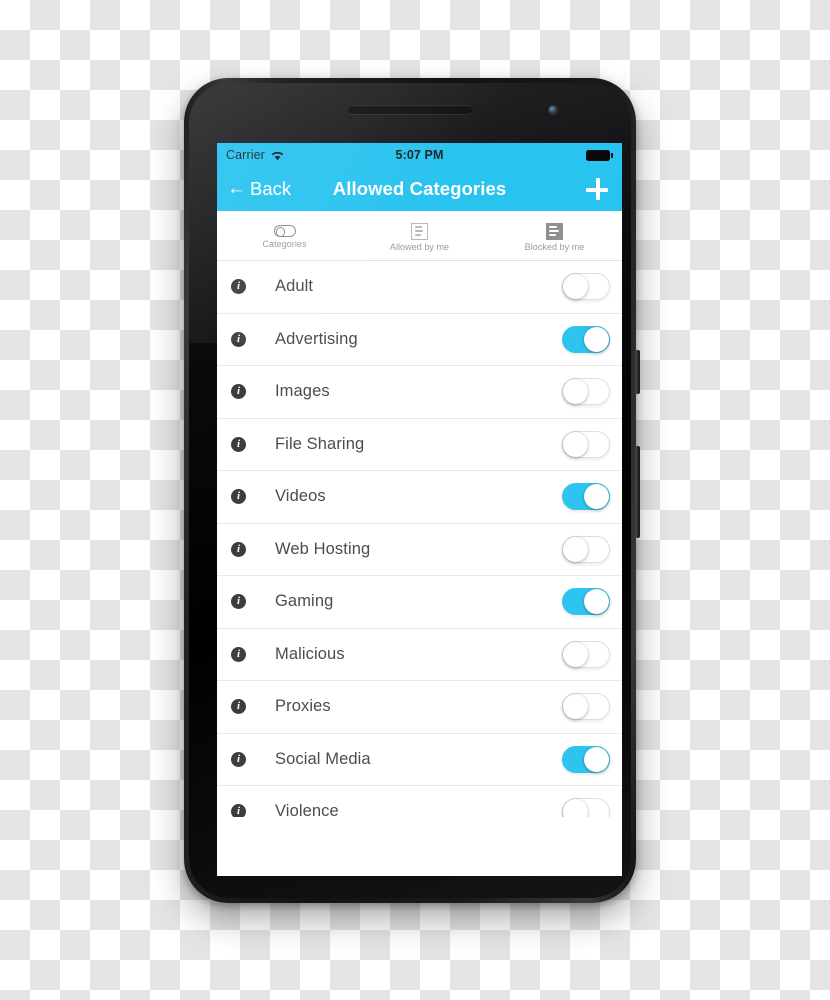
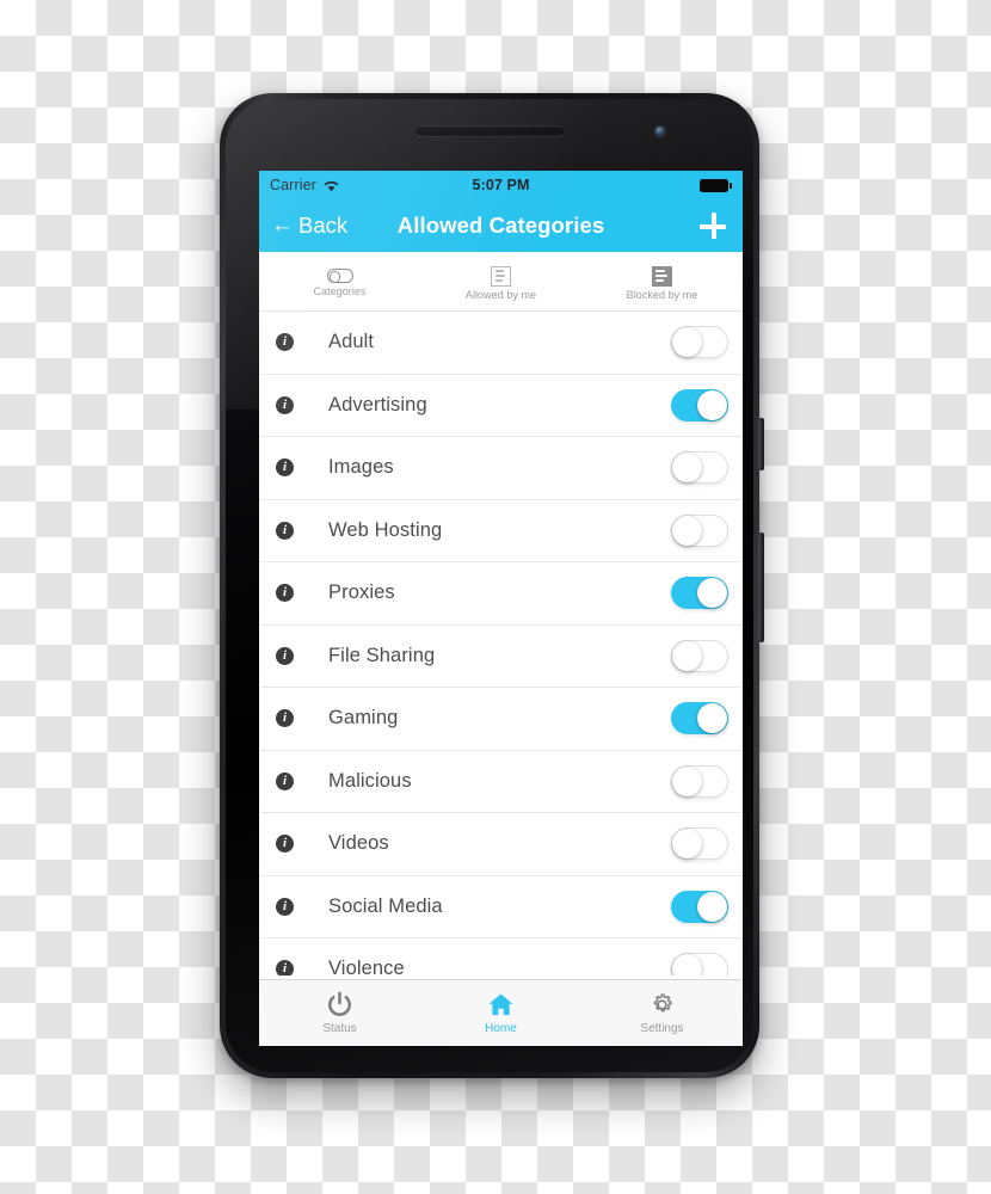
  i
  Images
  i
- File Sharing
+ Web Hosting
  i
- Videos
+ Proxies
  i
- Web Hosting
+ File Sharing
  i
  Gaming
  i
  Malicious
  i
- Proxies
+ Videos
  i
  Social Media
  i
  Violence
+ Status
+ Home
+ Settings
